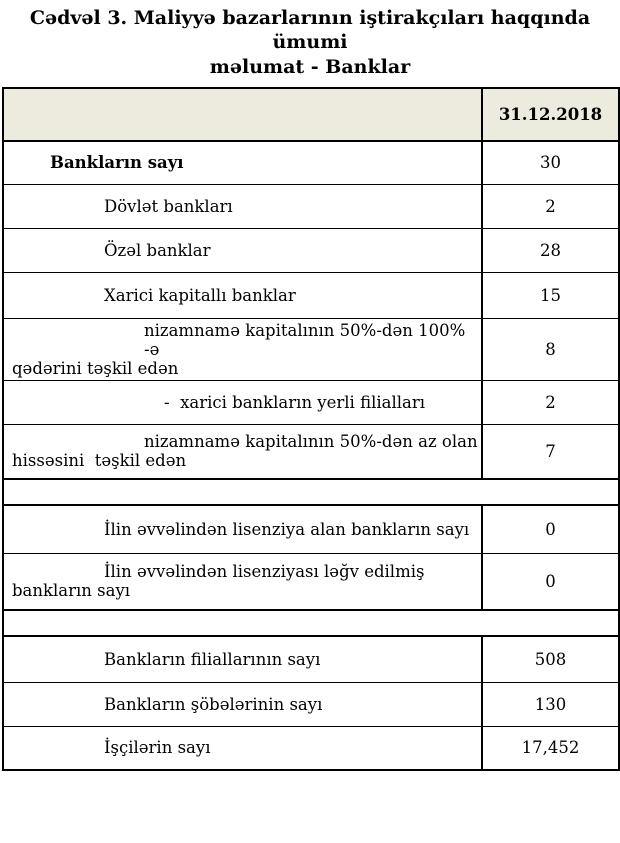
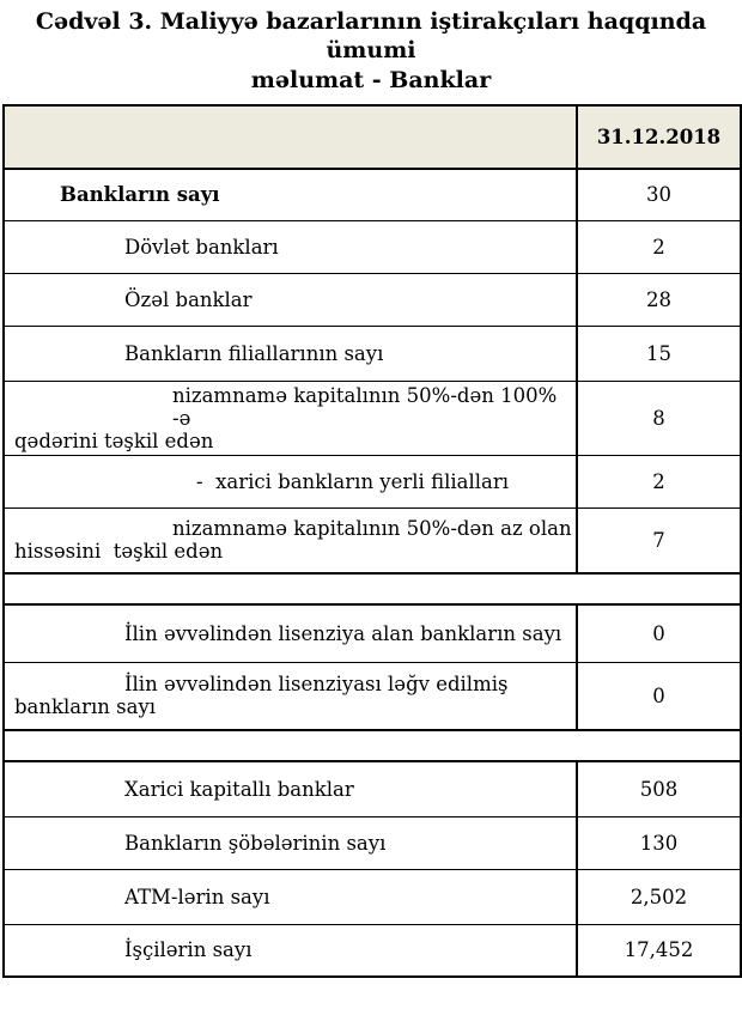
  Cədvəl 3. Maliyyə bazarlarının iştirakçıları haqqında ümumi
  məlumat - Banklar
  	31.12.2018
  Bankların sayı	30
  Dövlət bankları	2
  Özəl banklar	28
- Xarici kapitallı banklar	15
+ Bankların filiallarının sayı	15
  nizamnamə kapitalının 50%-dən 100% -ə qədərini təşkil edən	8
  - xarici bankların yerli filialları	2
  nizamnamə kapitalının 50%-dən az olan hissəsini təşkil edən	7
  İlin əvvəlindən lisenziya alan bankların sayı	0
  İlin əvvəlindən lisenziyası ləğv edilmiş bankların sayı	0
- Bankların filiallarının sayı	508
+ Xarici kapitallı banklar	508
  Bankların şöbələrinin sayı	130
+ ATM-lərin sayı	2,502
  İşçilərin sayı	17,452
